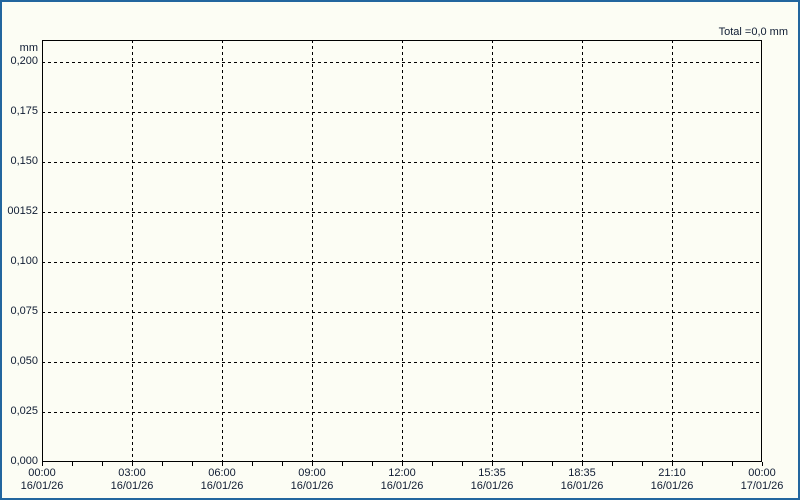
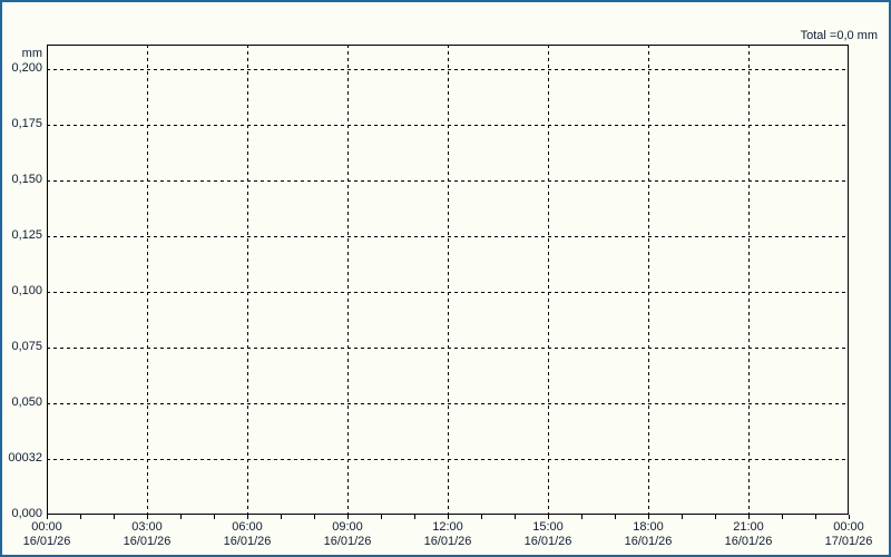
  Total =0,0 mm
  mm
  0,200
  0,175
  0,150
- 00152
+ 0,125
  0,100
  0,075
  0,050
- 0,025
+ 00032
  0,000
  00:00
  16/01/26
  03:00
  16/01/26
  06:00
  16/01/26
  09:00
  16/01/26
  12:00
  16/01/26
- 15:35
+ 15:00
  16/01/26
- 18:35
+ 18:00
  16/01/26
- 21:10
+ 21:00
  16/01/26
  00:00
  17/01/26
